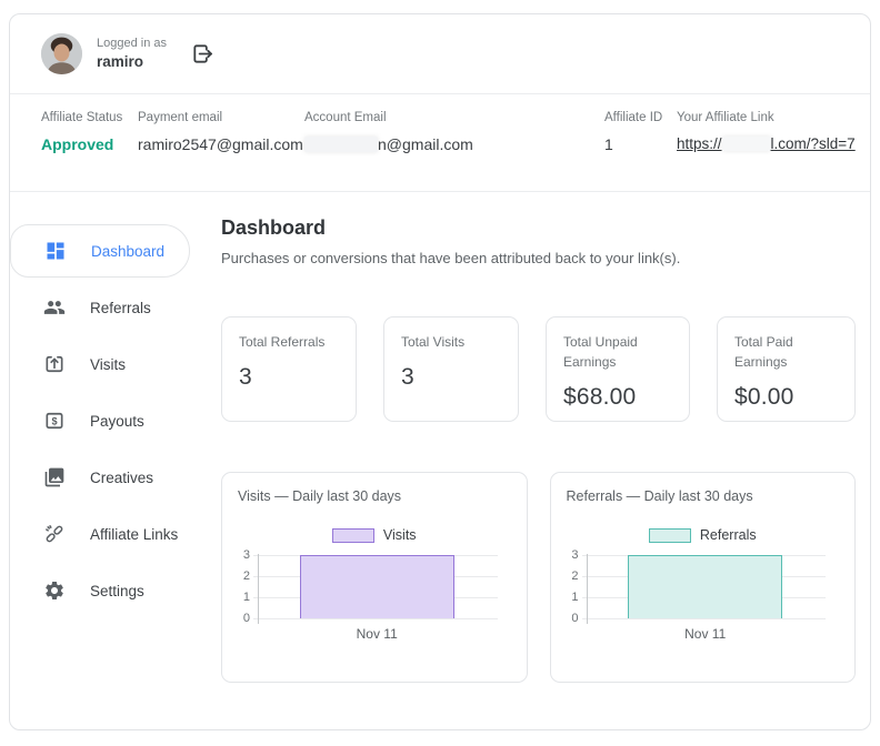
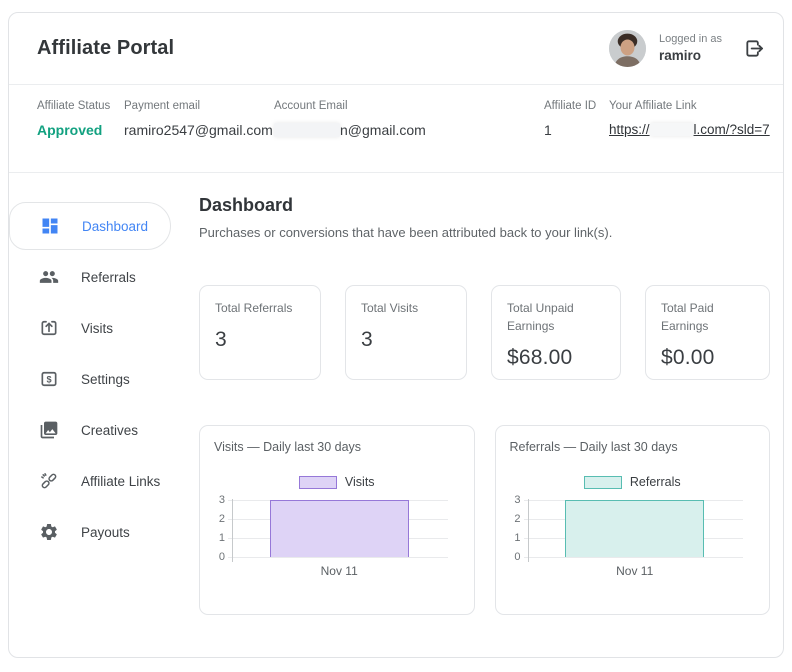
+ Affiliate Portal
  Logged in as
  ramiro
  Affiliate Status
  Approved
  Payment email
  ramiro2547@gmail.com
  Account Email
  n@gmail.com
  Affiliate ID
  1
  Your Affiliate Link
  https:// l.com/?sld=7
  Dashboard
  Referrals
  Visits
  $
- Payouts
+ Settings
  Creatives
  Affiliate Links
- Settings
+ Payouts
  Dashboard
  Purchases or conversions that have been attributed back to your link(s).
  Total Referrals
  3
  Total Visits
  3
  Total Unpaid Earnings
  $68.00
  Total Paid Earnings
  $0.00
  Visits — Daily last 30 days
  Visits
  3
  2
  1
  0
  Nov 11
  Referrals — Daily last 30 days
  Referrals
  3
  2
  1
  0
  Nov 11
